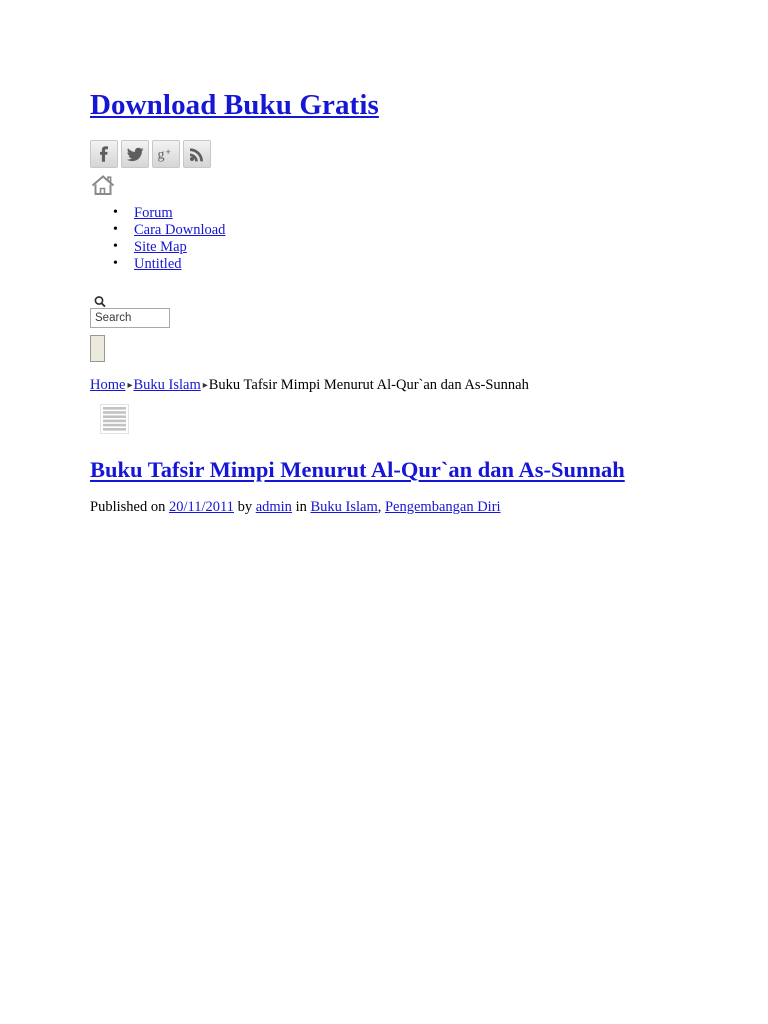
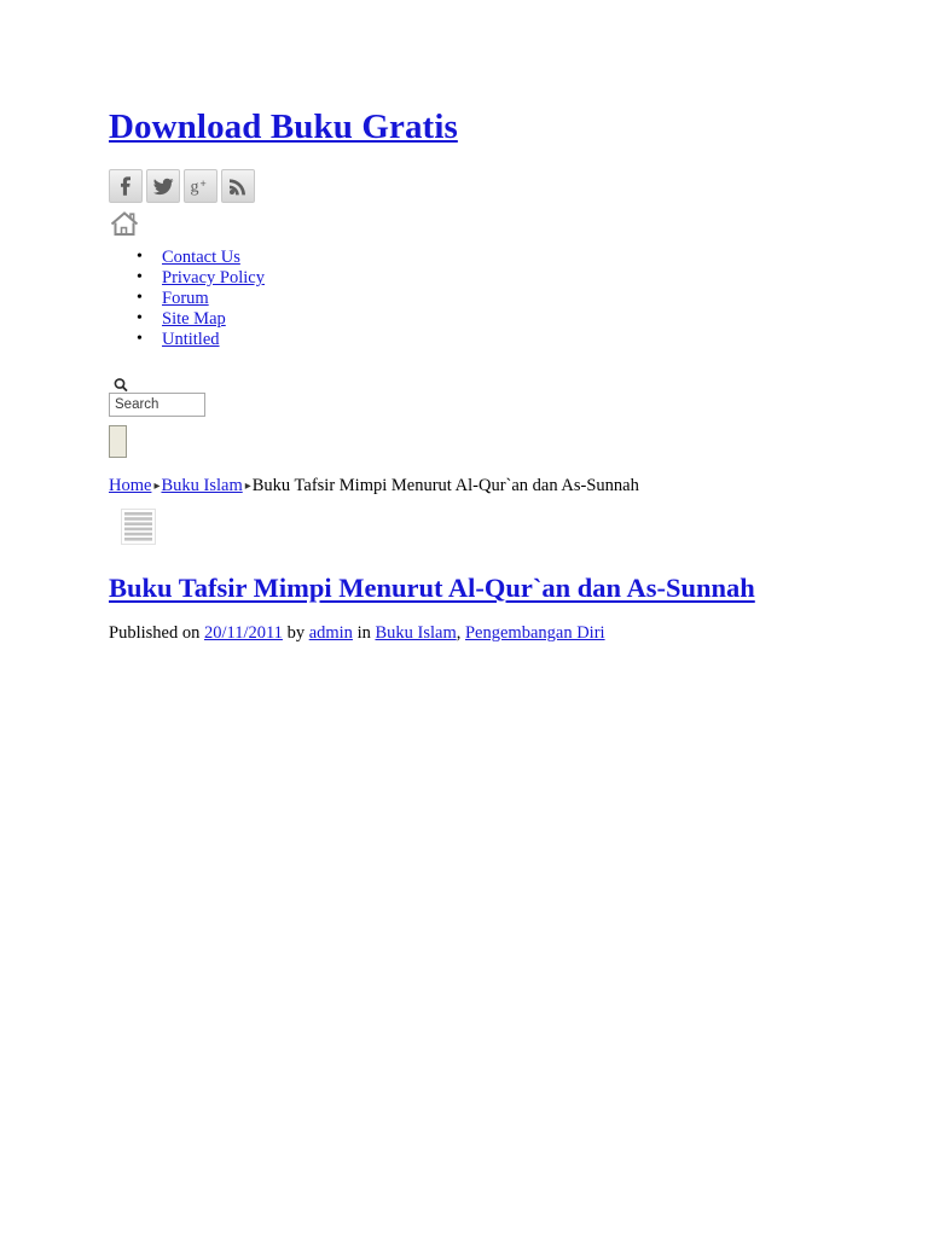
  Download Buku Gratis
  g
  +
+ Contact Us
+ Privacy Policy
  Forum
- Cara Download
  Site Map
  Untitled
  Search
  Home ▸Buku Islam ▸Buku Tafsir Mimpi Menurut Al-Qur`an dan As-Sunnah
  Buku Tafsir Mimpi Menurut Al-Qur`an dan As-Sunnah
  Published on 20/11/2011 by admin in Buku Islam, Pengembangan Diri
